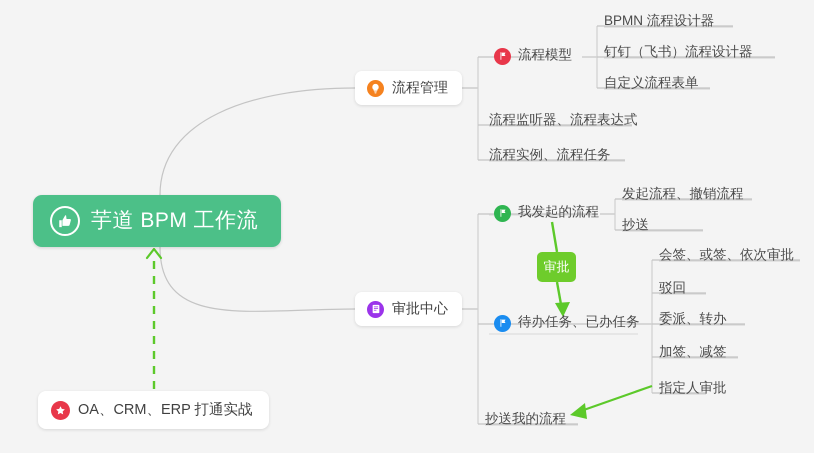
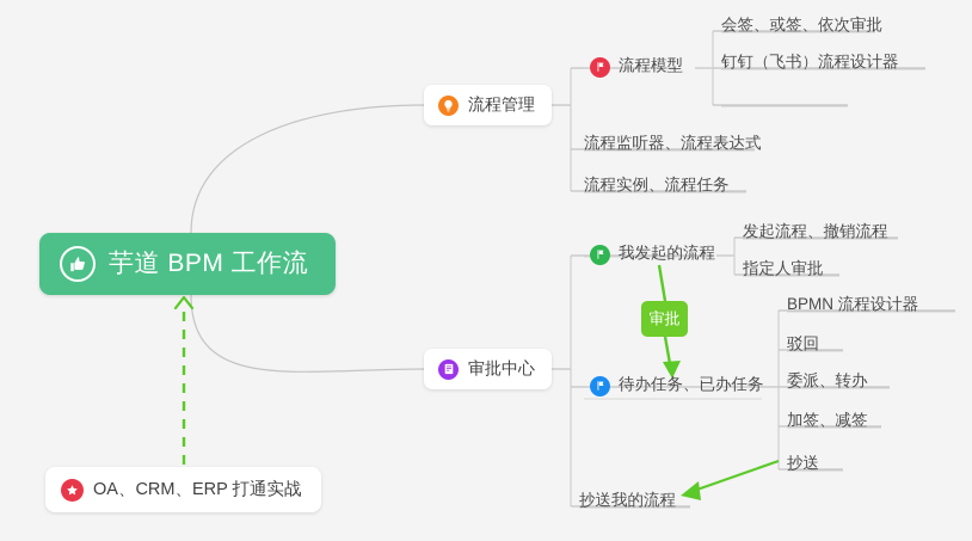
  芋道 BPM 工作流
  流程管理
  流程模型
- BPMN 流程设计器
+ 会签、或签、依次审批
  钉钉（飞书）流程设计器
- 自定义流程表单
  流程监听器、流程表达式
  流程实例、流程任务
  审批中心
  我发起的流程
  发起流程、撤销流程
- 抄送
+ 指定人审批
  待办任务、已办任务
- 会签、或签、依次审批
+ BPMN 流程设计器
  驳回
  委派、转办
  加签、减签
- 指定人审批
+ 抄送
  抄送我的流程
  审批
  OA、CRM、ERP 打通实战
